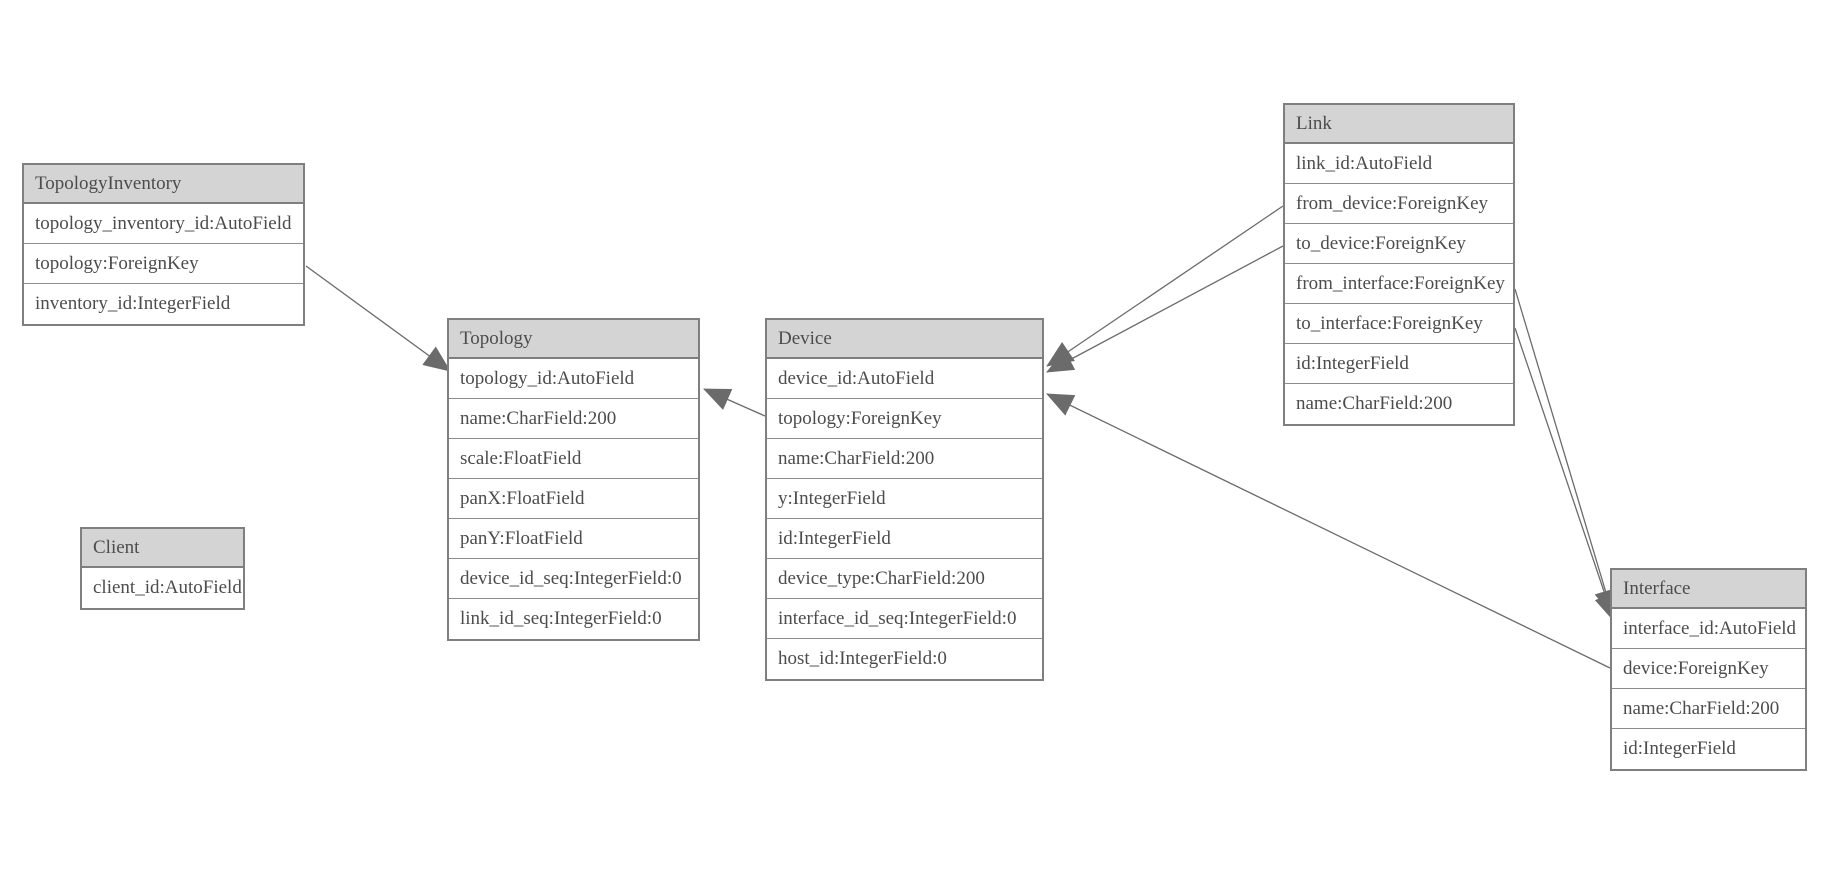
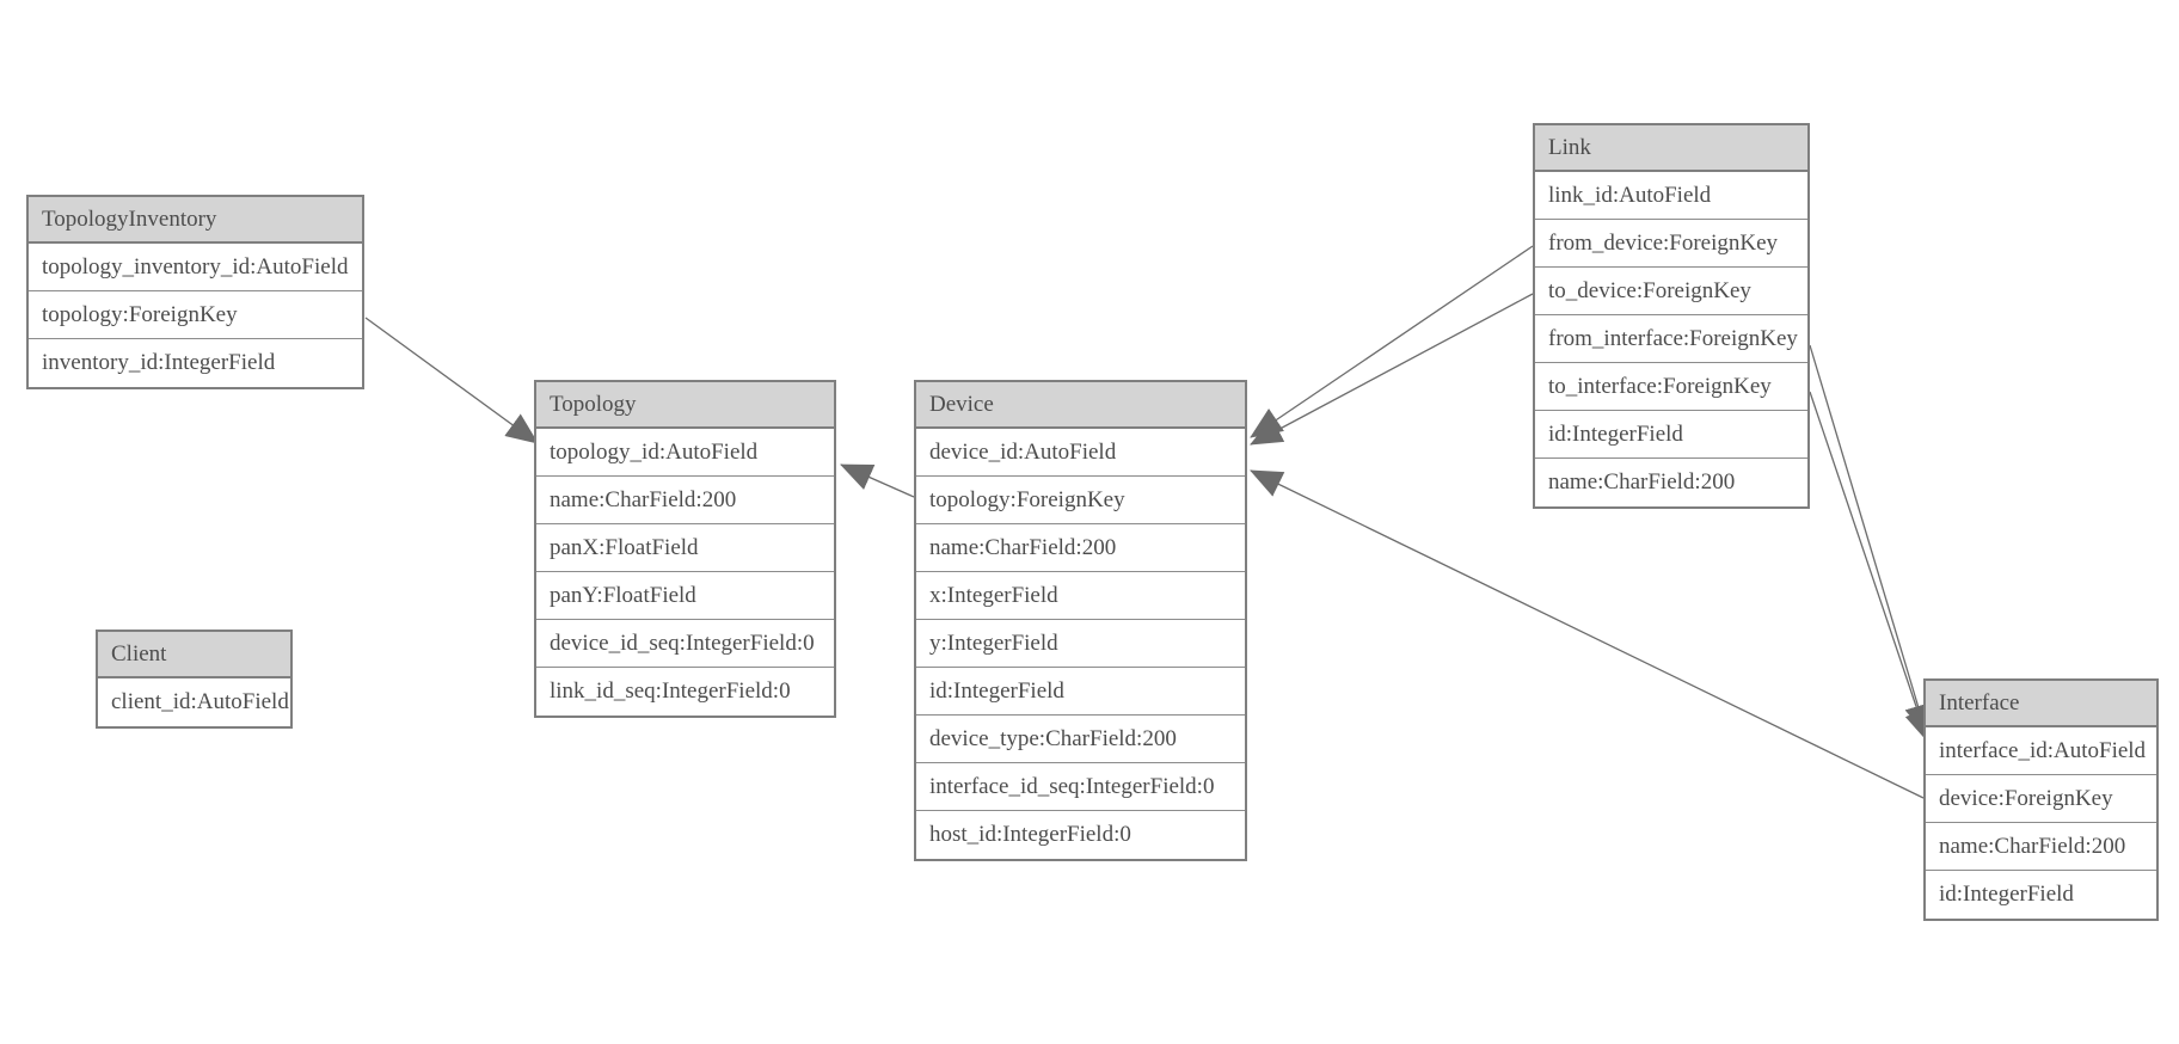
  TopologyInventory
  topology_inventory_id:AutoField
  topology:ForeignKey
  inventory_id:IntegerField
  Topology
  topology_id:AutoField
  name:CharField:200
- scale:FloatField
  panX:FloatField
  panY:FloatField
  device_id_seq:IntegerField:0
  link_id_seq:IntegerField:0
  Client
  client_id:AutoField
  Device
  device_id:AutoField
  topology:ForeignKey
  name:CharField:200
+ x:IntegerField
  y:IntegerField
  id:IntegerField
  device_type:CharField:200
  interface_id_seq:IntegerField:0
  host_id:IntegerField:0
  Link
  link_id:AutoField
  from_device:ForeignKey
  to_device:ForeignKey
  from_interface:ForeignKey
  to_interface:ForeignKey
  id:IntegerField
  name:CharField:200
  Interface
  interface_id:AutoField
  device:ForeignKey
  name:CharField:200
  id:IntegerField
